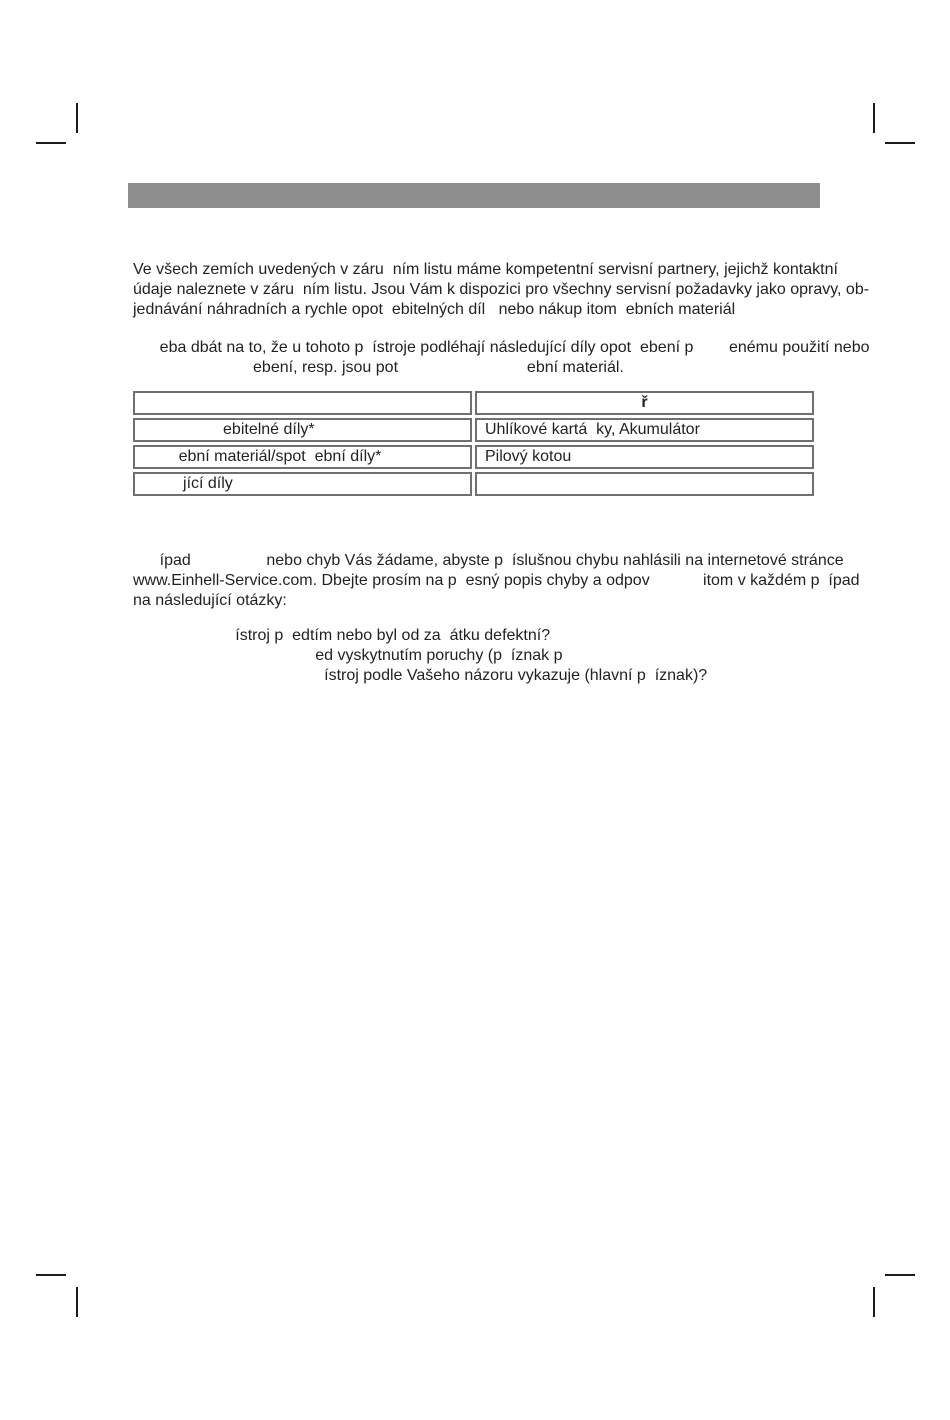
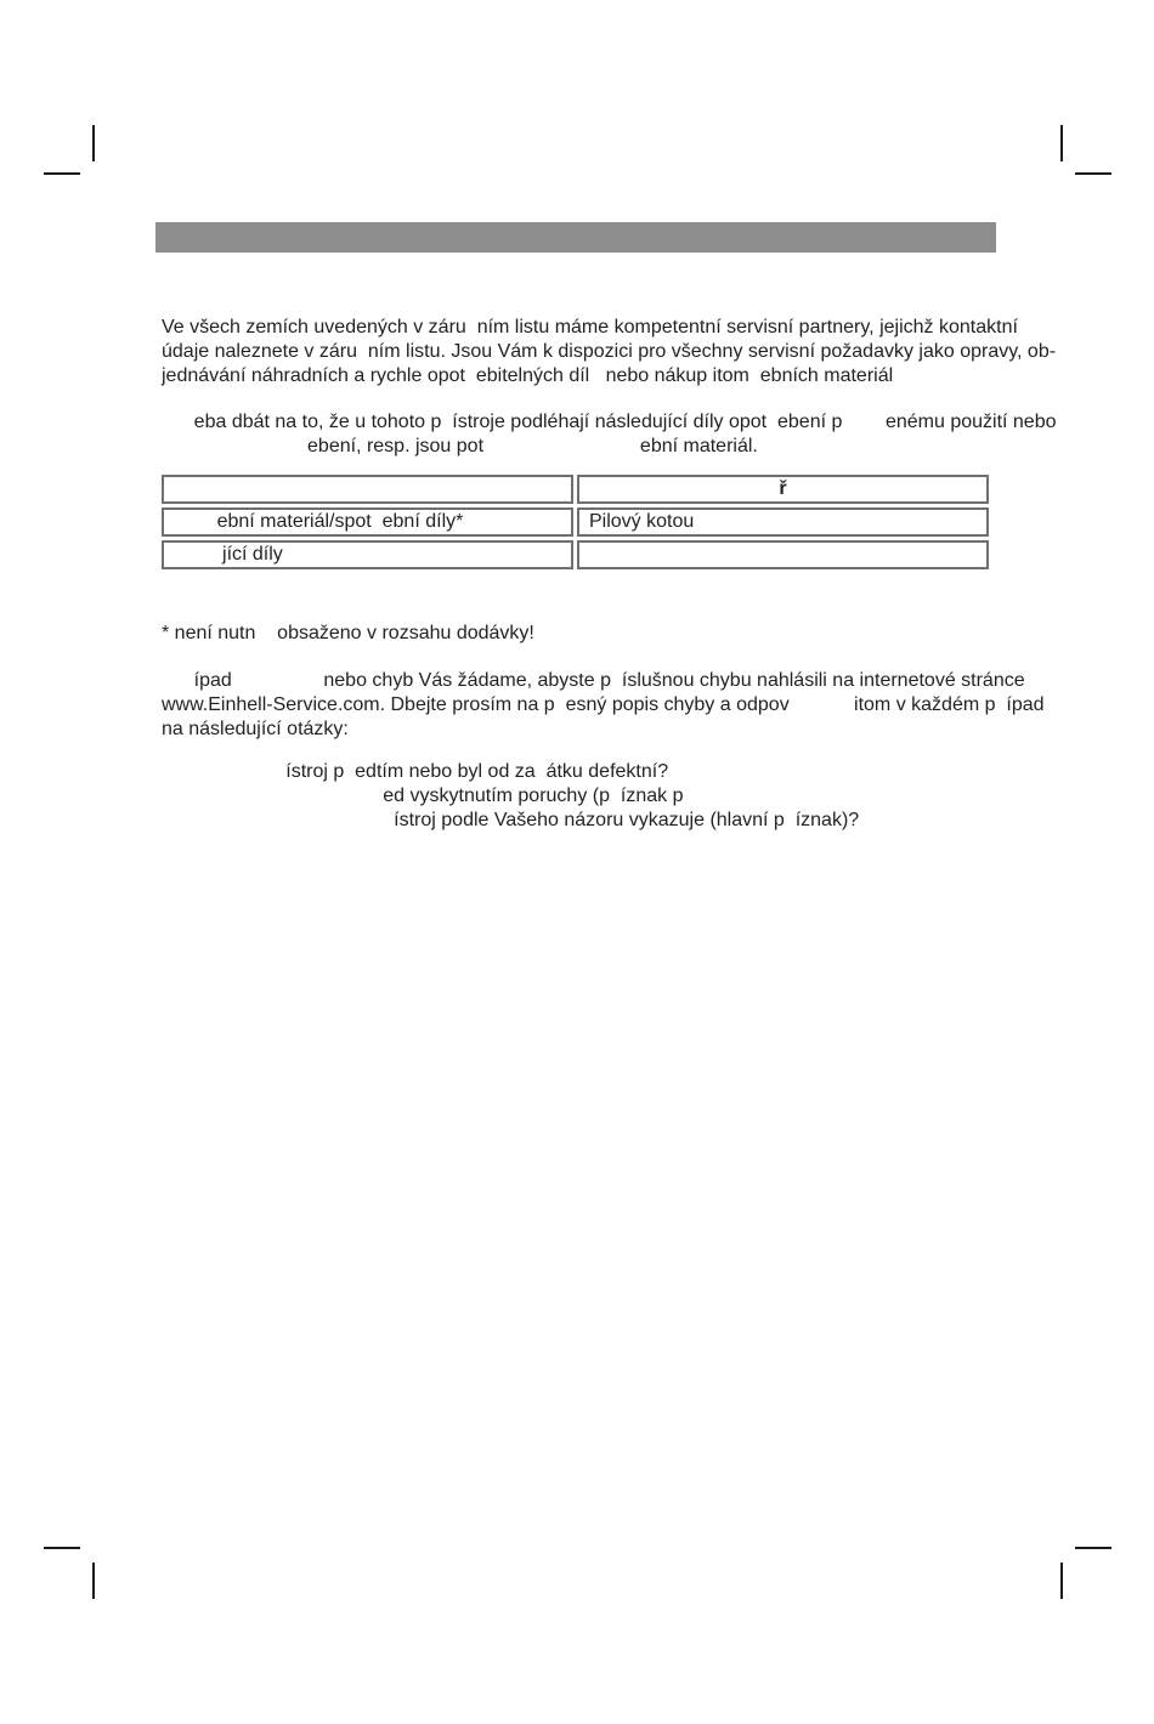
  Ve všech zemích uvedených v záru ním listu máme kompetentní servisní partnery, jejichž kontaktní
  údaje naleznete v záru ním listu. Jsou Vám k dispozici pro všechny servisní požadavky jako opravy, ob-
  jednávání náhradních a rychle opot ebitelných díl nebo nákup itom ebních materiál
  eba dbát na to, že u tohoto p ístroje podléhají následující díly opot ebení p enému použití nebo
  ebení, resp. jsou pot ební materiál.
  	ř
- ebitelné díly*	Uhlíkové kartá ky, Akumulátor
  ební materiál/spot ební díly*	Pilový kotou
  jící díly
+ * není nutn obsaženo v rozsahu dodávky!
  ípad nebo chyb Vás žádame, abyste p íslušnou chybu nahlásili na internetové stránce
  www.Einhell-Service.com. Dbejte prosím na p esný popis chyby a odpov itom v každém p ípad
  na následující otázky:
  ístroj p edtím nebo byl od za átku defektní?
  ed vyskytnutím poruchy (p íznak p
  ístroj podle Vašeho názoru vykazuje (hlavní p íznak)?
